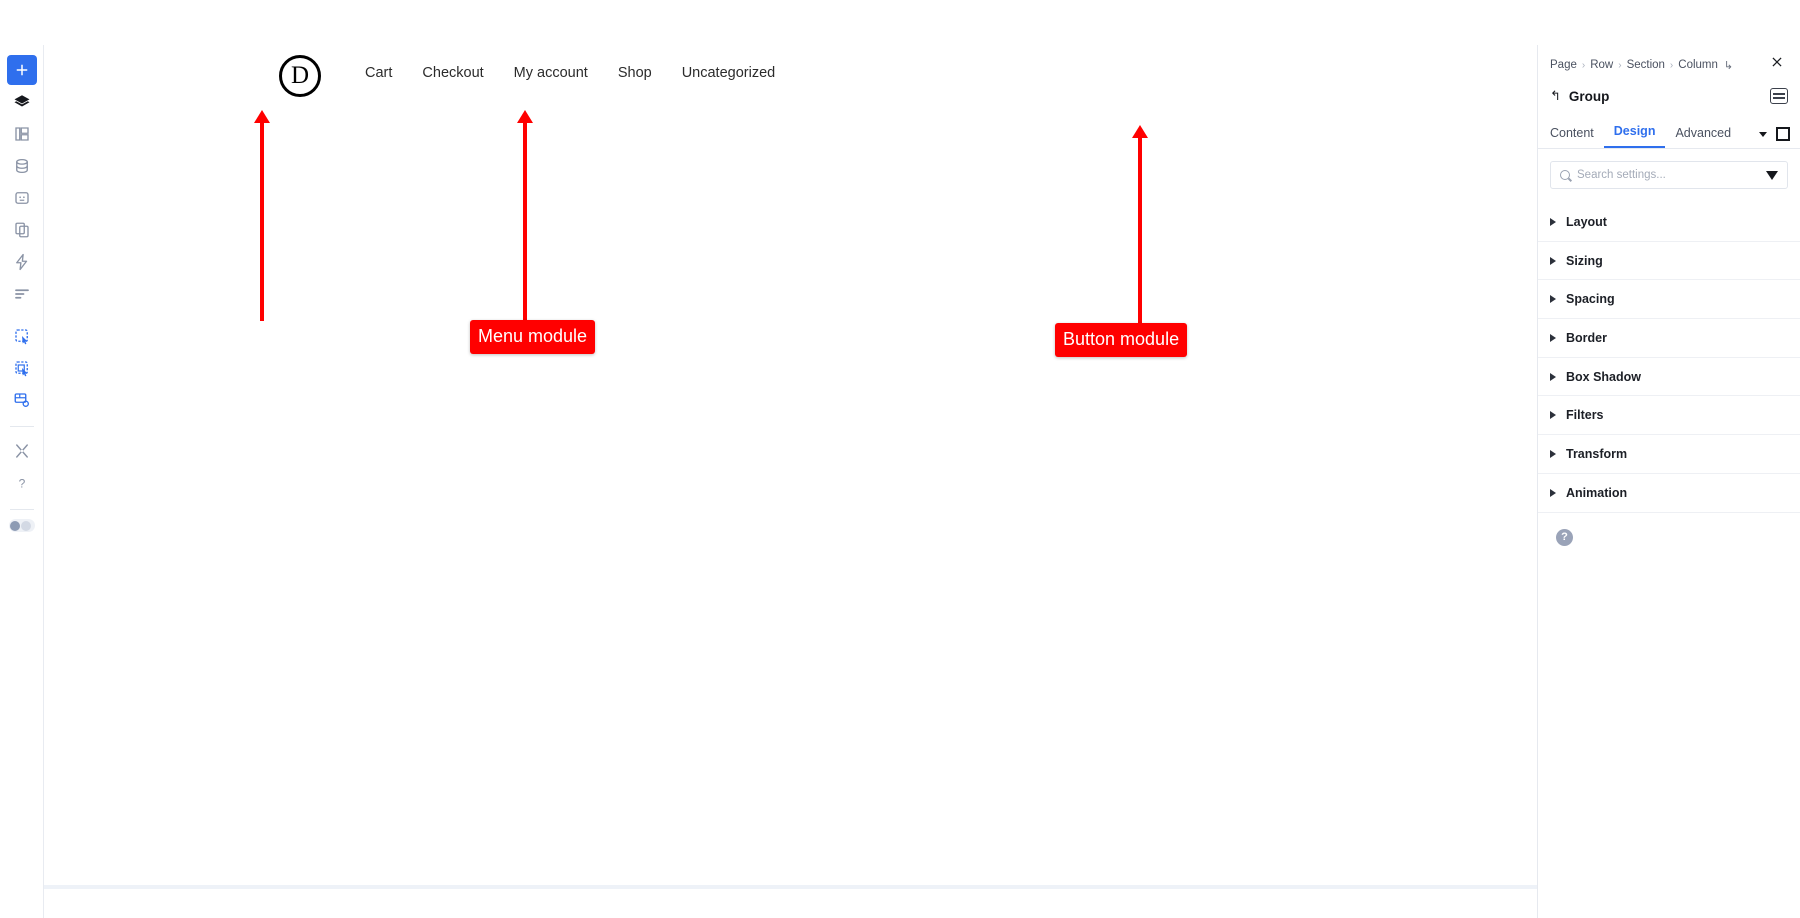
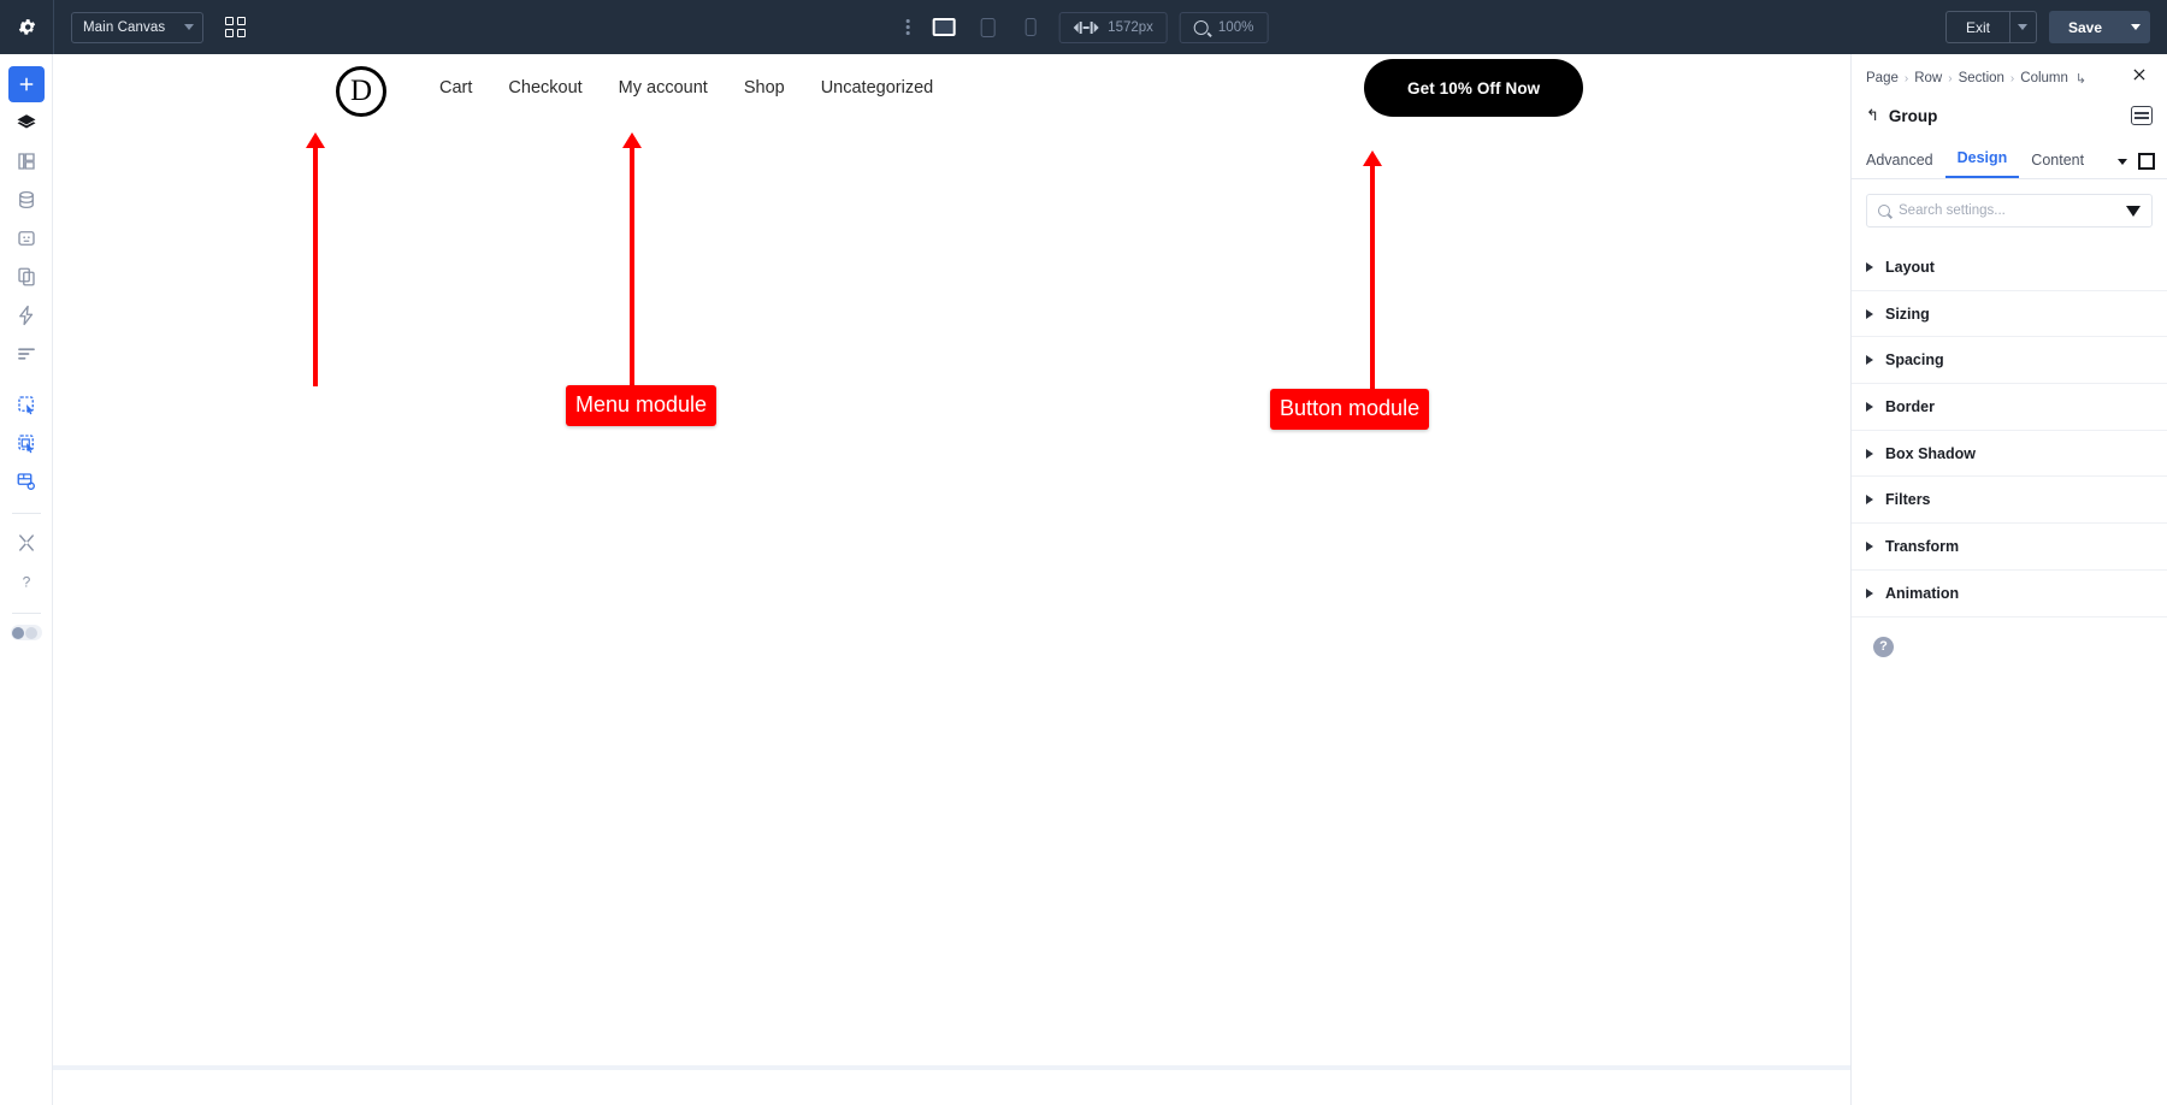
+ Main Canvas
+ 1572px
+ 100%
+ Exit
+ Save
  ?
  D
  Cart
  Checkout
  My account
  Shop
  Uncategorized
+ Get 10% Off Now
  Menu module
  Button module
  Page
  ›
  Row
  ›
  Section
  ›
  Column
  ↳
  ↰
  Group
- Content
+ Advanced
  Design
- Advanced
+ Content
  Search settings...
  Layout
  Sizing
  Spacing
  Border
  Box Shadow
  Filters
  Transform
  Animation
  ?
